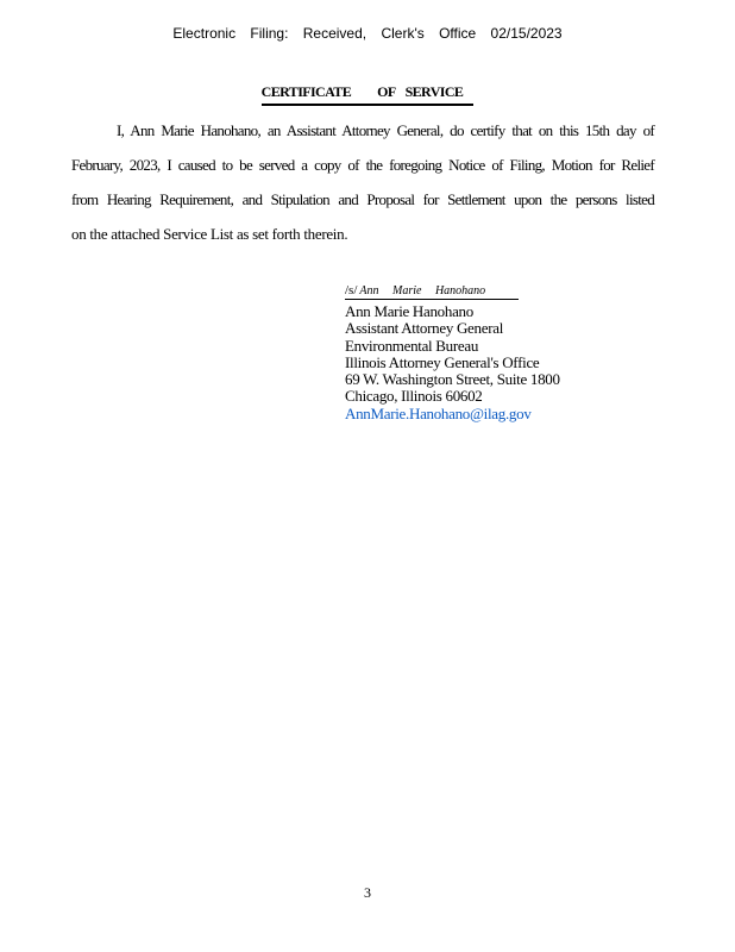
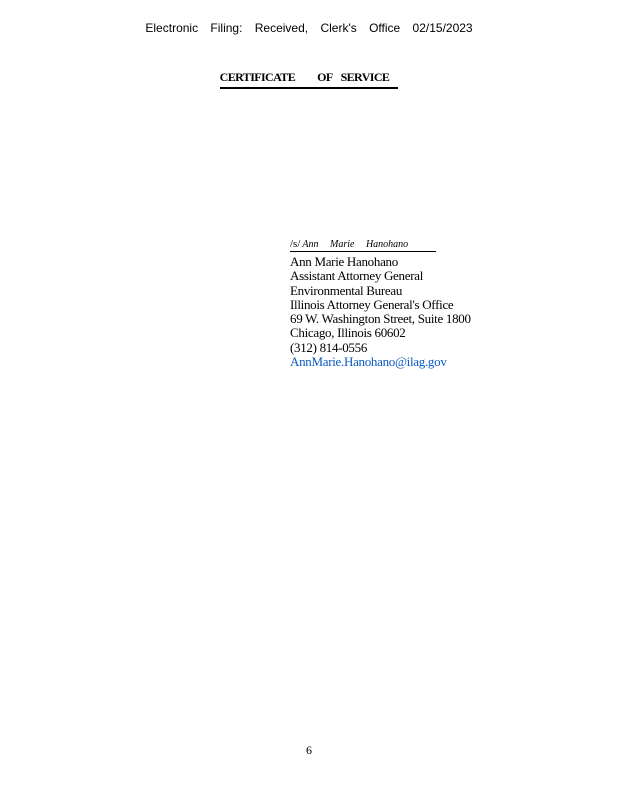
  Electronic Filing: Received, Clerk's Office 02/15/2023
  CERTIFICATE
  OF
  SERVICE
- I, Ann Marie Hanohano, an Assistant Attorney General, do certify that on this 15th day of
- February, 2023, I caused to be served a copy of the foregoing Notice of Filing, Motion for Relief
- from Hearing Requirement, and Stipulation and Proposal for Settlement upon the persons listed
- on the attached Service List as set forth therein.
  /s/ Ann Marie Hanohano
  Ann Marie Hanohano
  Assistant Attorney General
  Environmental Bureau
  Illinois Attorney General's Office
  69 W. Washington Street, Suite 1800
  Chicago, Illinois 60602
+ (312) 814-0556
  AnnMarie.Hanohano@ilag.gov
- 3
+ 6
